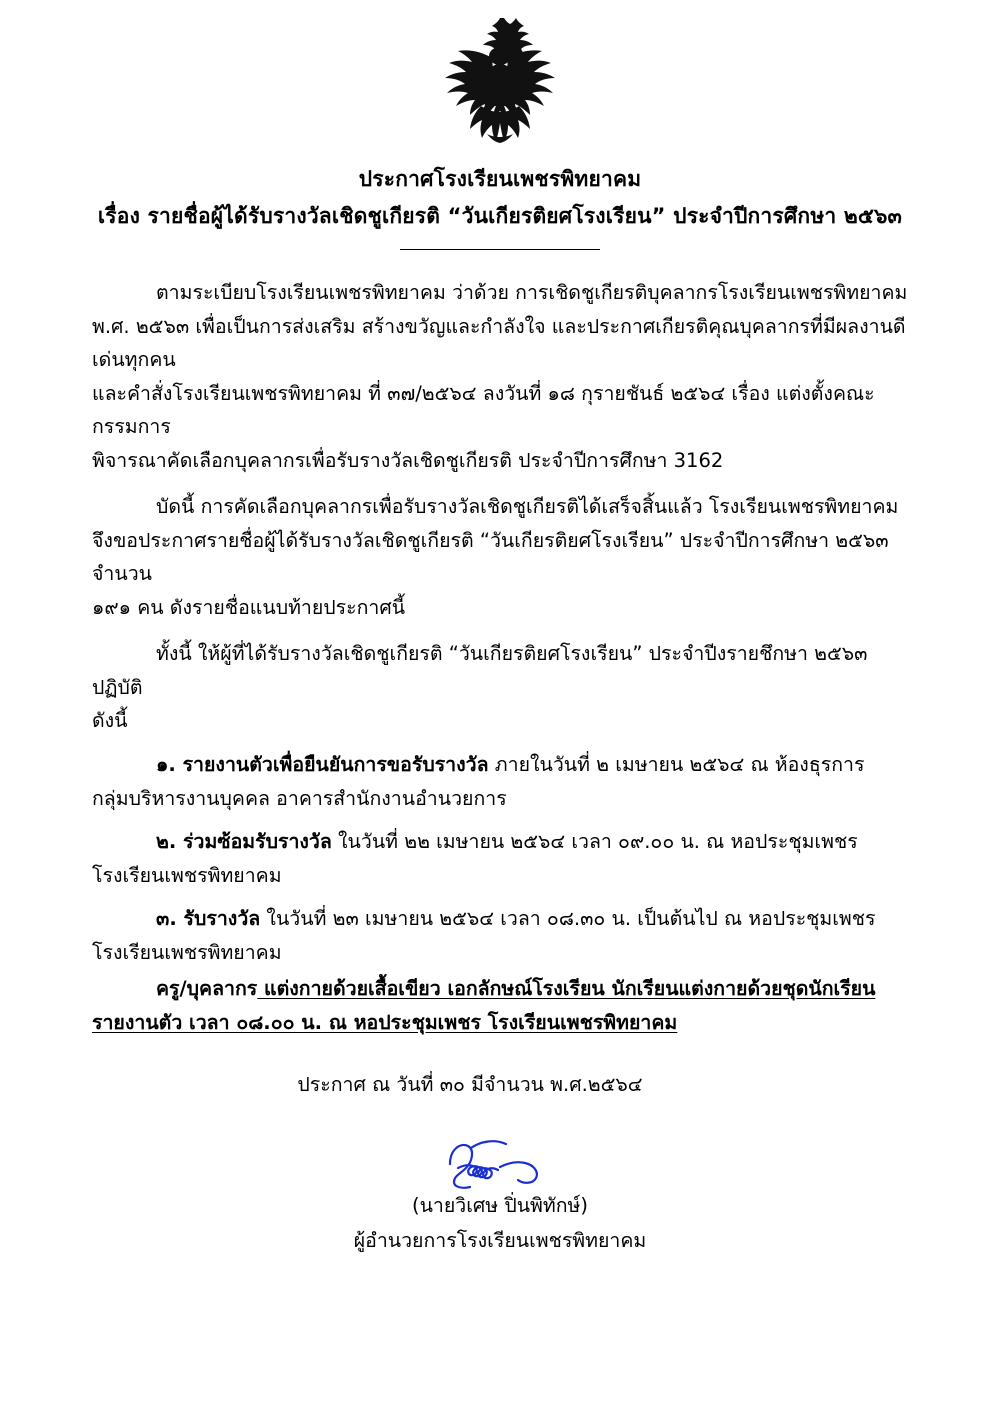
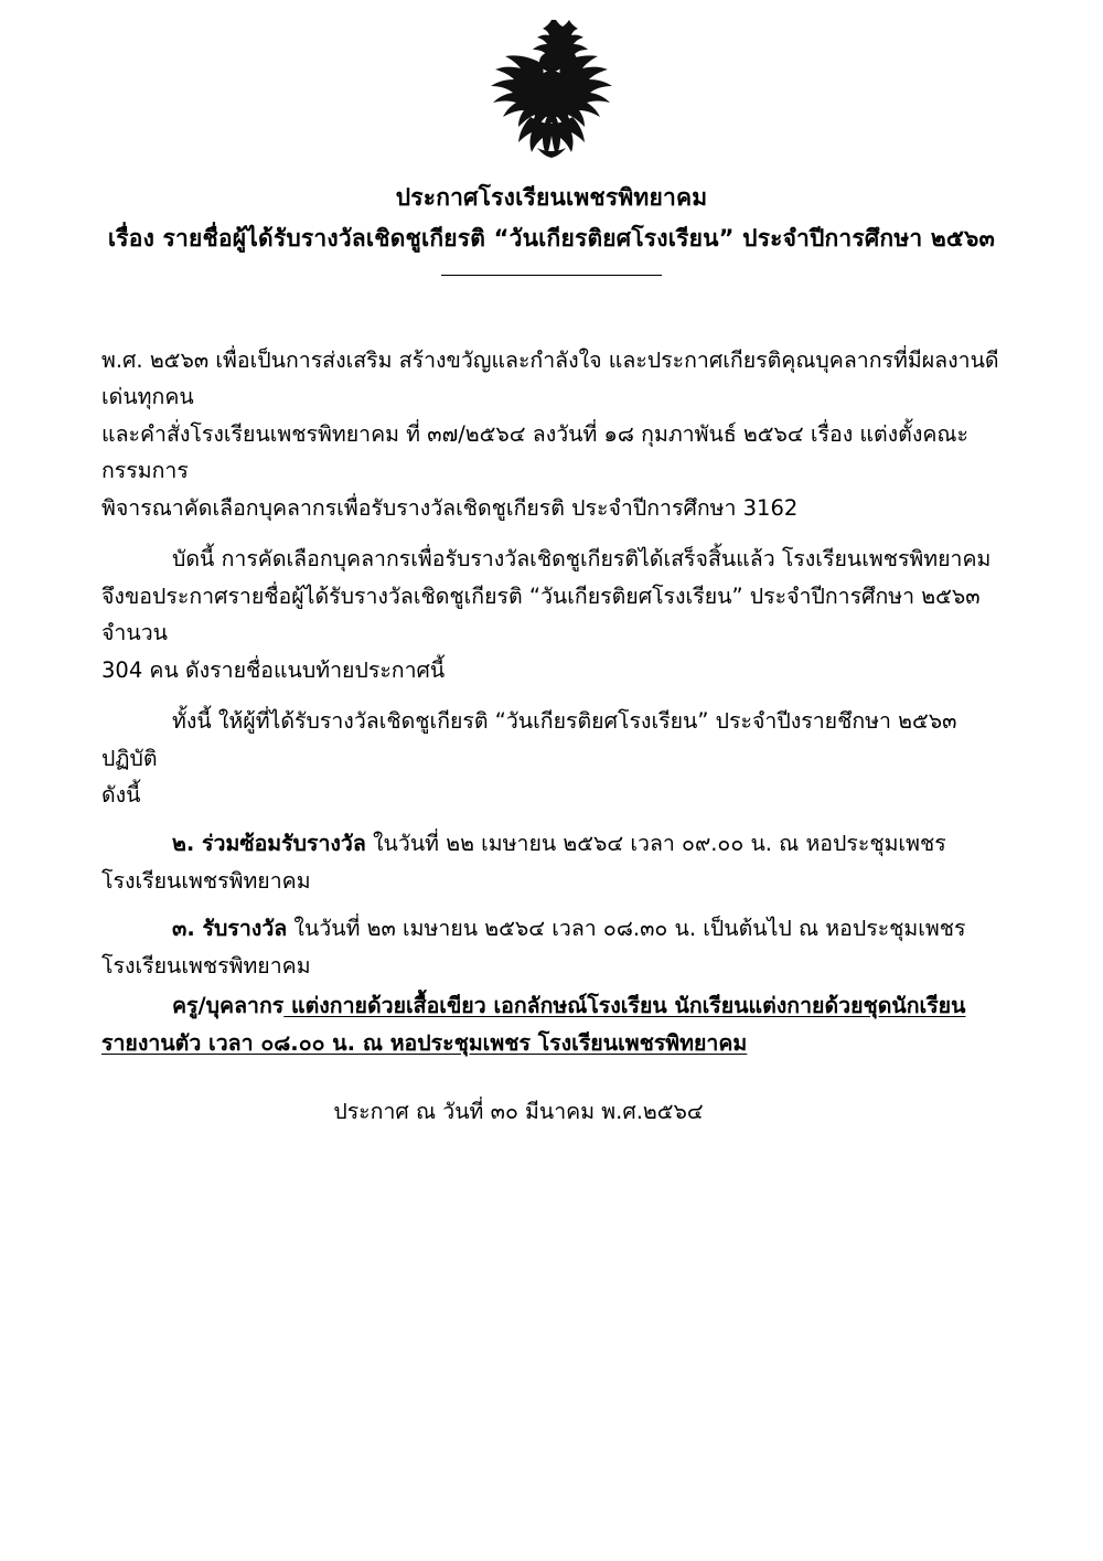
  ประกาศโรงเรียนเพชรพิทยาคม
  เรื่อง รายชื่อผู้ได้รับรางวัลเชิดชูเกียรติ “วันเกียรติยศโรงเรียน” ประจำปีการศึกษา ๒๕๖๓
- ตามระเบียบโรงเรียนเพชรพิทยาคม ว่าด้วย การเชิดชูเกียรติบุคลากรโรงเรียนเพชรพิทยาคม
  พ.ศ. ๒๕๖๓ เพื่อเป็นการส่งเสริม สร้างขวัญและกำลังใจ และประกาศเกียรติคุณบุคลากรที่มีผลงานดีเด่นทุกคน
- และคำสั่งโรงเรียนเพชรพิทยาคม ที่ ๓๗/๒๕๖๔ ลงวันที่ ๑๘ กุรายชันธ์ ๒๕๖๔ เรื่อง แต่งตั้งคณะกรรมการ
+ และคำสั่งโรงเรียนเพชรพิทยาคม ที่ ๓๗/๒๕๖๔ ลงวันที่ ๑๘ กุมภาพันธ์ ๒๕๖๔ เรื่อง แต่งตั้งคณะกรรมการ
  พิจารณาคัดเลือกบุคลากรเพื่อรับรางวัลเชิดชูเกียรติ ประจำปีการศึกษา 3162
  บัดนี้ การคัดเลือกบุคลากรเพื่อรับรางวัลเชิดชูเกียรติได้เสร็จสิ้นแล้ว โรงเรียนเพชรพิทยาคม
  จึงขอประกาศรายชื่อผู้ได้รับรางวัลเชิดชูเกียรติ “วันเกียรติยศโรงเรียน” ประจำปีการศึกษา ๒๕๖๓ จำนวน
- ๑๙๑ คน ดังรายชื่อแนบท้ายประกาศนี้
+ 304 คน ดังรายชื่อแนบท้ายประกาศนี้
  ทั้งนี้ ให้ผู้ที่ได้รับรางวัลเชิดชูเกียรติ “วันเกียรติยศโรงเรียน” ประจำปีงรายชึกษา ๒๕๖๓ ปฏิบัติ
  ดังนี้
- ๑. รายงานตัวเพื่อยืนยันการขอรับรางวัล ภายในวันที่ ๒ เมษายน ๒๕๖๔ ณ ห้องธุรการ
- กลุ่มบริหารงานบุคคล อาคารสำนักงานอำนวยการ
  ๒. ร่วมซ้อมรับรางวัล ในวันที่ ๒๒ เมษายน ๒๕๖๔ เวลา ๐๙.๐๐ น. ณ หอประชุมเพชร
  โรงเรียนเพชรพิทยาคม
  ๓. รับรางวัล ในวันที่ ๒๓ เมษายน ๒๕๖๔ เวลา ๐๘.๓๐ น. เป็นต้นไป ณ หอประชุมเพชร
  โรงเรียนเพชรพิทยาคม
  ครู/บุคลากร แต่งกายด้วยเสื้อเขียว เอกลักษณ์โรงเรียน นักเรียนแต่งกายด้วยชุดนักเรียน
  รายงานตัว เวลา ๐๘.๐๐ น. ณ หอประชุมเพชร โรงเรียนเพชรพิทยาคม
- ประกาศ ณ วันที่ ๓๐ มีจำนวน พ.ศ.๒๕๖๔
+ ประกาศ ณ วันที่ ๓๐ มีนาคม พ.ศ.๒๕๖๔
- (นายวิเศษ ปิ่นพิทักษ์)
- ผู้อำนวยการโรงเรียนเพชรพิทยาคม
